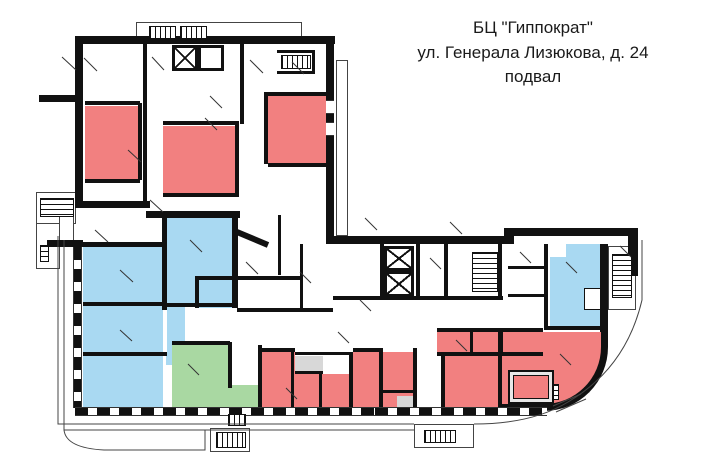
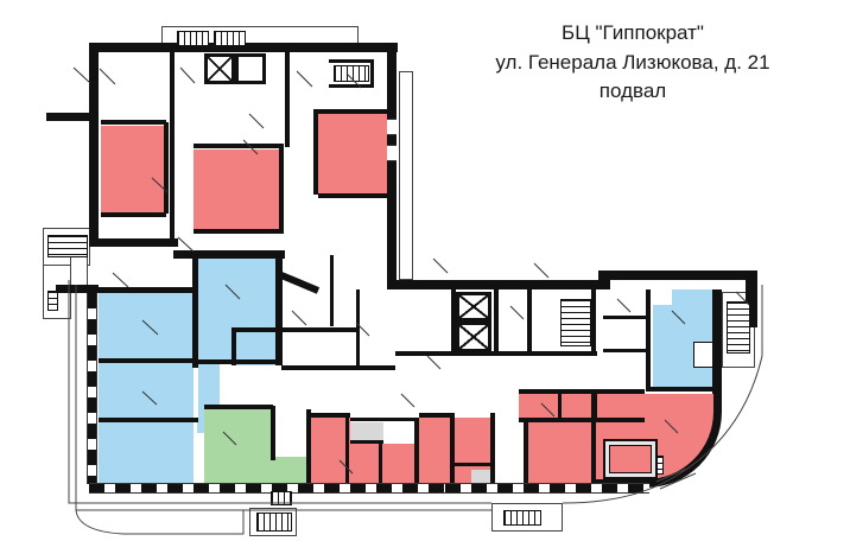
  БЦ "Гиппократ"
- ул. Генерала Лизюкова, д. 24
+ ул. Генерала Лизюкова, д. 21
  подвал
